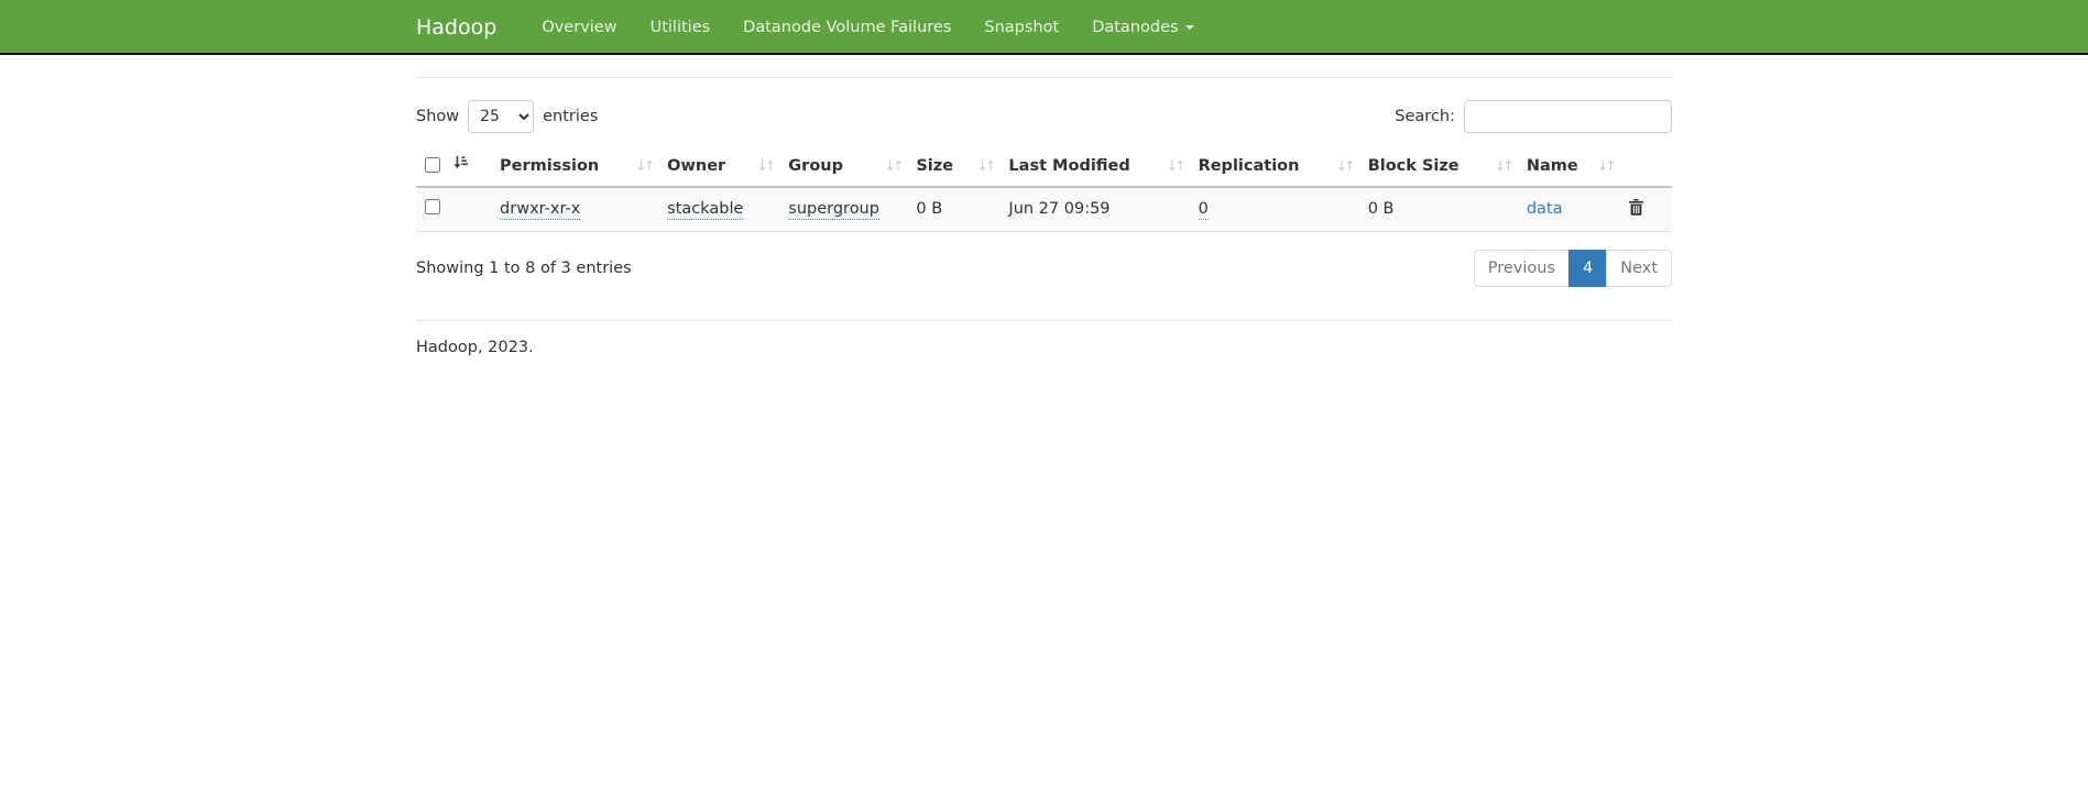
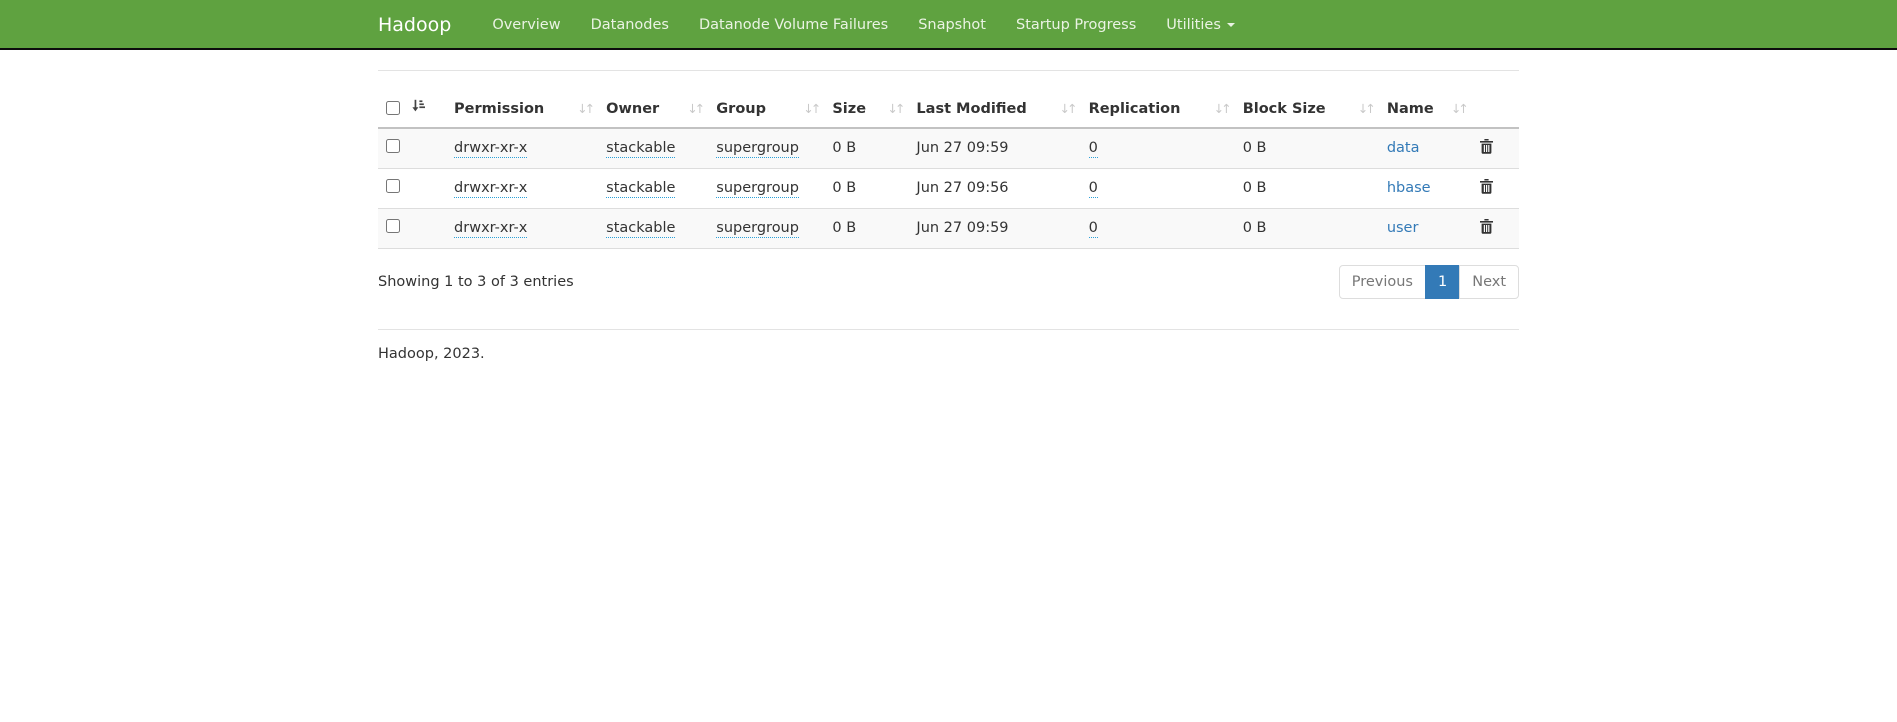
  Hadoop
  Overview
- Utilities
+ Datanodes
  Datanode Volume Failures
  Snapshot
+ Startup Progress
- Datanodes
+ Utilities
- Show
- 25
- entries
- Search:
  	Permission ↓↑	Owner ↓↑	Group ↓↑	Size ↓↑	Last Modified ↓↑	Replication ↓↑	Block Size ↓↑	Name ↓↑
  	drwxr-xr-x	stackable	supergroup	0 B	Jun 27 09:59	0	0 B	data
+ 	drwxr-xr-x	stackable	supergroup	0 B	Jun 27 09:56	0	0 B	hbase
+ 	drwxr-xr-x	stackable	supergroup	0 B	Jun 27 09:59	0	0 B	user
- Showing 1 to 8 of 3 entries
+ Showing 1 to 3 of 3 entries
  Previous
- 4
+ 1
  Next
  Hadoop, 2023.
